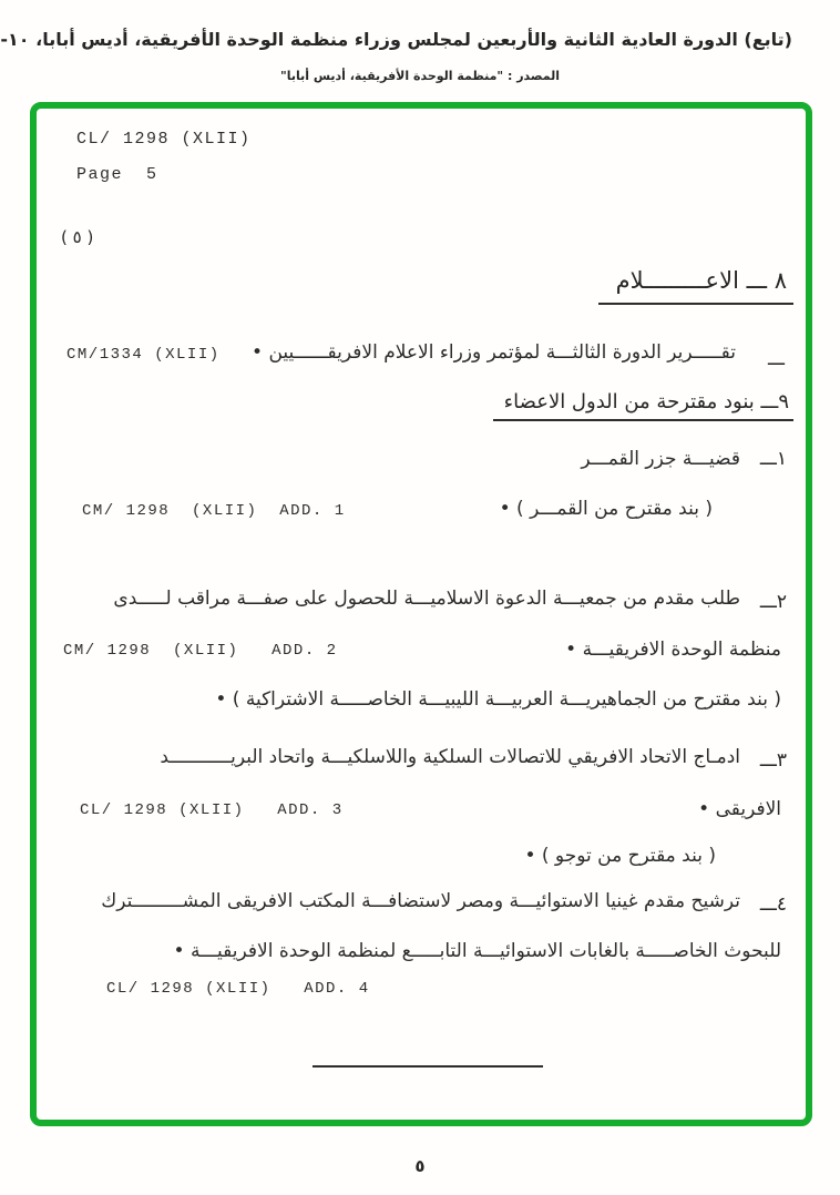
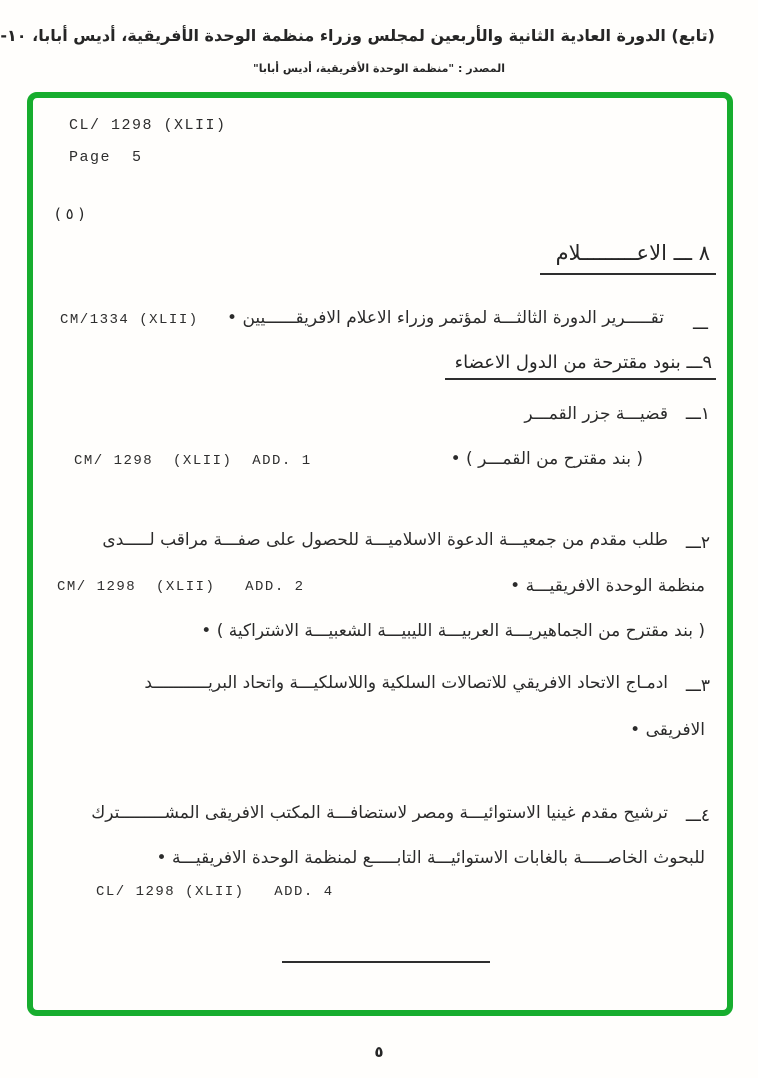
  (تابع) الدورة العادية الثانية والأربعين لمجلس وزراء منظمة الوحدة الأفريقية، أديس أبابا، ١٠-
  المصدر : "منظمة الوحدة الأفريقية، أديس أبابا"
  CL/ 1298 (XLII)
  Page 5
  ( ٥ )
  ٨ ـــ الاعـــــــــلام
  ـــ
  تقـــــرير الدورة الثالثـــة لمؤتمر وزراء الاعلام الافريقــــــيين •
  CM/1334 (XLII)
  ٩ـــ بنود مقترحة من الدول الاعضاء
  ١ـــ
  قضيـــة جزر القمـــر
  ( بند مقترح من القمـــر ) •
  CM/ 1298 (XLII) ADD. 1
  ٢ـــ
  طلب مقدم من جمعيـــة الدعوة الاسلاميـــة للحصول على صفـــة مراقب لـــــدى
  منظمة الوحدة الافريقيـــة •
  CM/ 1298 (XLII) ADD. 2
- ( بند مقترح من الجماهيريـــة العربيـــة الليبيـــة الخاصـــــة الاشتراكية ) •
+ ( بند مقترح من الجماهيريـــة العربيـــة الليبيـــة الشعبيـــة الاشتراكية ) •
  ٣ـــ
  ادمـاج الاتحاد الافريقي للاتصالات السلكية واللاسلكيـــة واتحاد البريـــــــــــد
  الافريقى •
- CL/ 1298 (XLII) ADD. 3
- ( بند مقترح من توجو ) •
  ٤ـــ
  ترشيح مقدم غينيا الاستوائيـــة ومصر لاستضافـــة المكتب الافريقى المشـــــــــترك
  للبحوث الخاصـــــة بالغابات الاستوائيـــة التابـــــع لمنظمة الوحدة الافريقيـــة •
  CL/ 1298 (XLII) ADD. 4
  ٥
